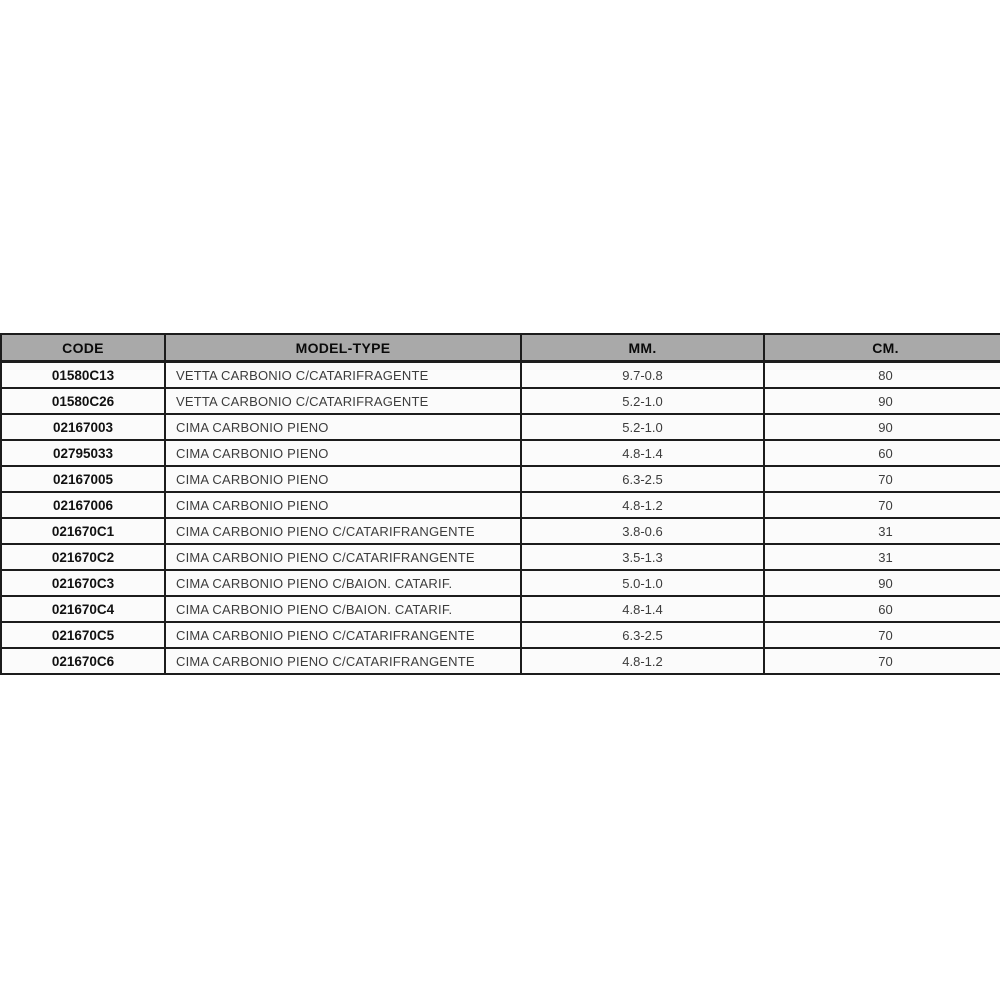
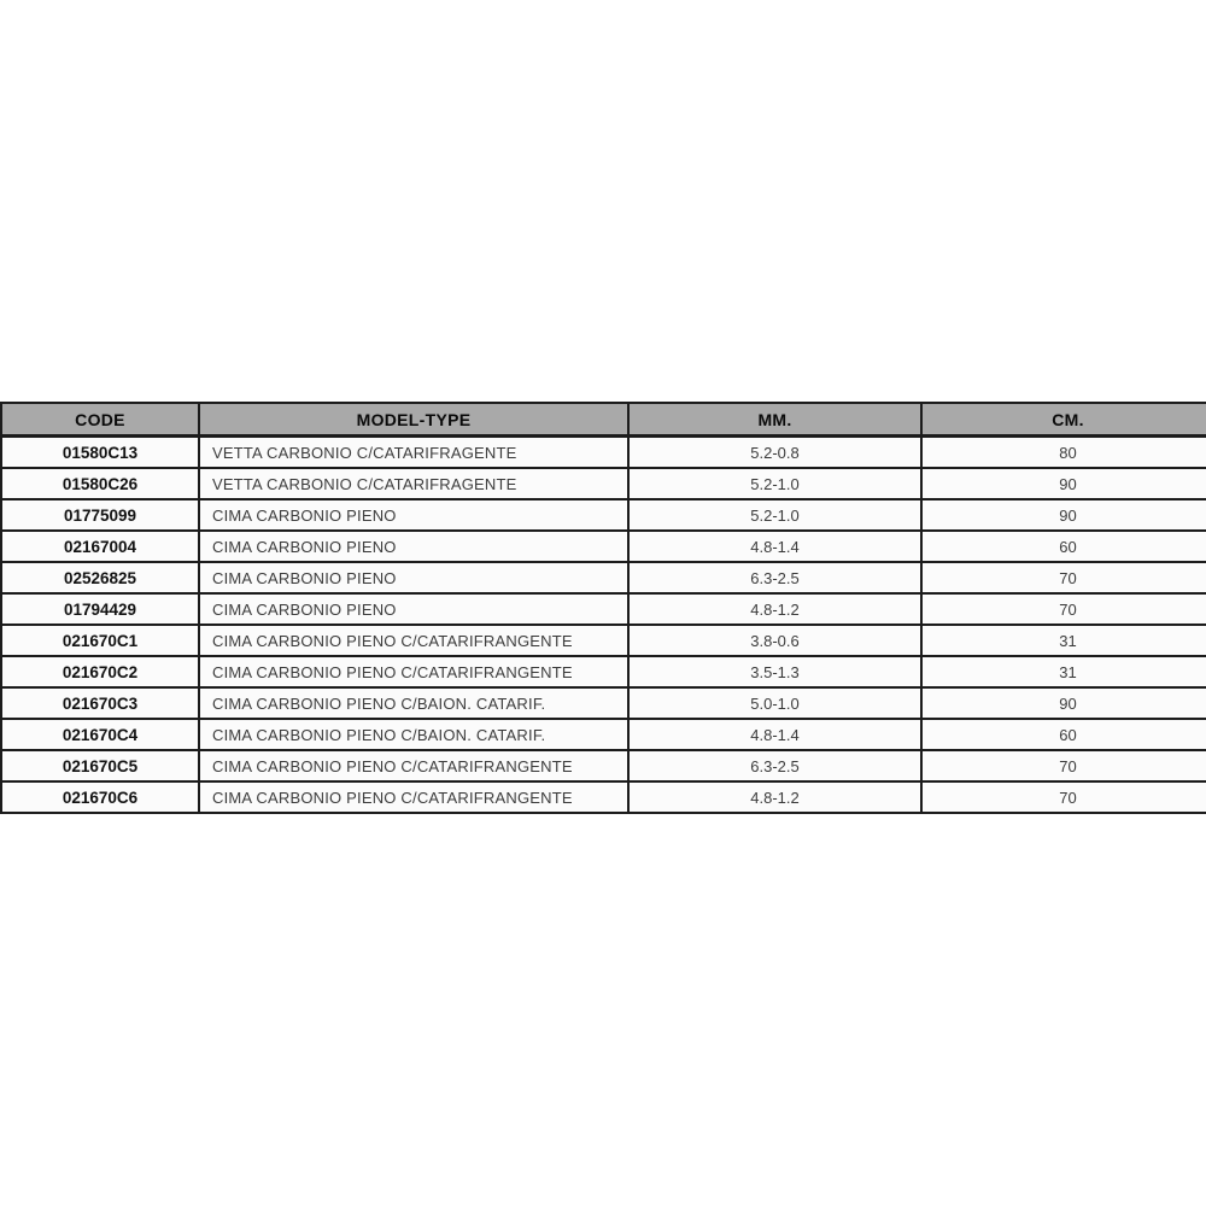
  CODE	MODEL-TYPE	MM.	CM.
- 01580C13	VETTA CARBONIO C/CATARIFRAGENTE	9.7-0.8	80
+ 01580C13	VETTA CARBONIO C/CATARIFRAGENTE	5.2-0.8	80
  01580C26	VETTA CARBONIO C/CATARIFRAGENTE	5.2-1.0	90
- 02167003	CIMA CARBONIO PIENO	5.2-1.0	90
+ 01775099	CIMA CARBONIO PIENO	5.2-1.0	90
- 02795033	CIMA CARBONIO PIENO	4.8-1.4	60
+ 02167004	CIMA CARBONIO PIENO	4.8-1.4	60
- 02167005	CIMA CARBONIO PIENO	6.3-2.5	70
+ 02526825	CIMA CARBONIO PIENO	6.3-2.5	70
- 02167006	CIMA CARBONIO PIENO	4.8-1.2	70
+ 01794429	CIMA CARBONIO PIENO	4.8-1.2	70
  021670C1	CIMA CARBONIO PIENO C/CATARIFRANGENTE	3.8-0.6	31
  021670C2	CIMA CARBONIO PIENO C/CATARIFRANGENTE	3.5-1.3	31
  021670C3	CIMA CARBONIO PIENO C/BAION. CATARIF.	5.0-1.0	90
  021670C4	CIMA CARBONIO PIENO C/BAION. CATARIF.	4.8-1.4	60
  021670C5	CIMA CARBONIO PIENO C/CATARIFRANGENTE	6.3-2.5	70
  021670C6	CIMA CARBONIO PIENO C/CATARIFRANGENTE	4.8-1.2	70
